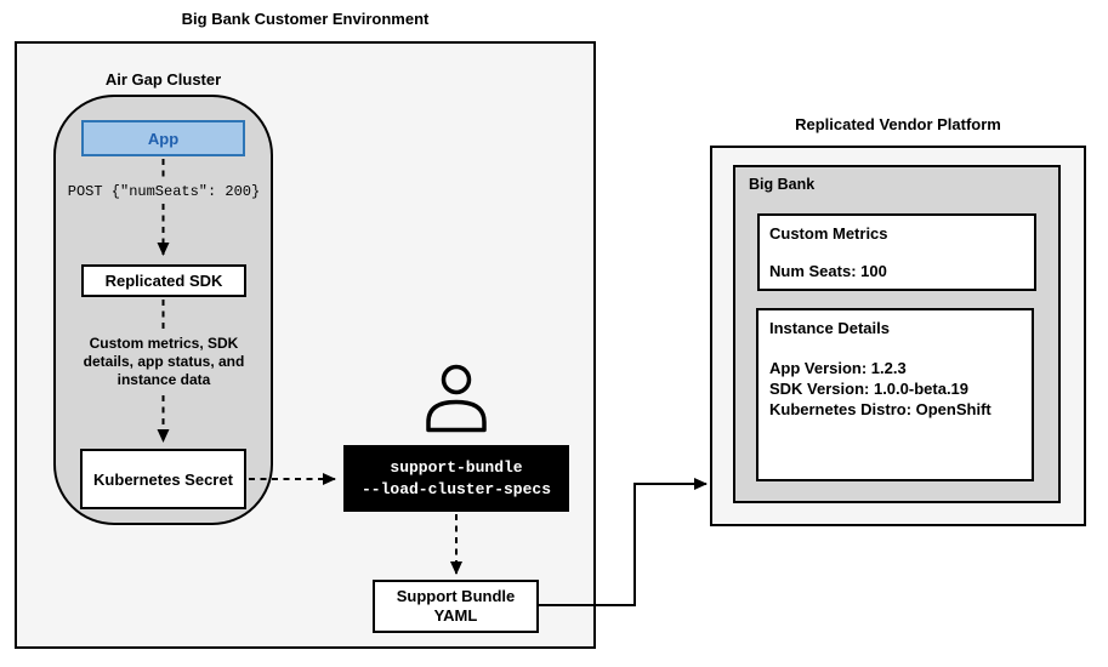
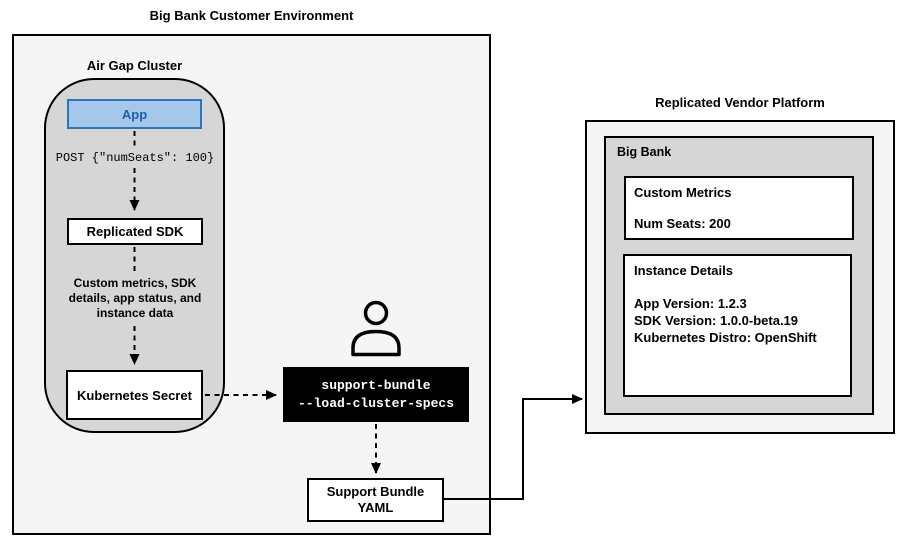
  Big Bank Customer Environment
  Air Gap Cluster
  App
- POST {"numSeats": 200}
+ POST {"numSeats": 100}
  Replicated SDK
  Custom metrics, SDK
  details, app status, and
  instance data
  Kubernetes Secret
  support-bundle
  --load-cluster-specs
  Support Bundle
  YAML
  Replicated Vendor Platform
  Big Bank
  Custom Metrics
- Num Seats: 100
+ Num Seats: 200
  Instance Details
  App Version: 1.2.3
  SDK Version: 1.0.0-beta.19
  Kubernetes Distro: OpenShift
